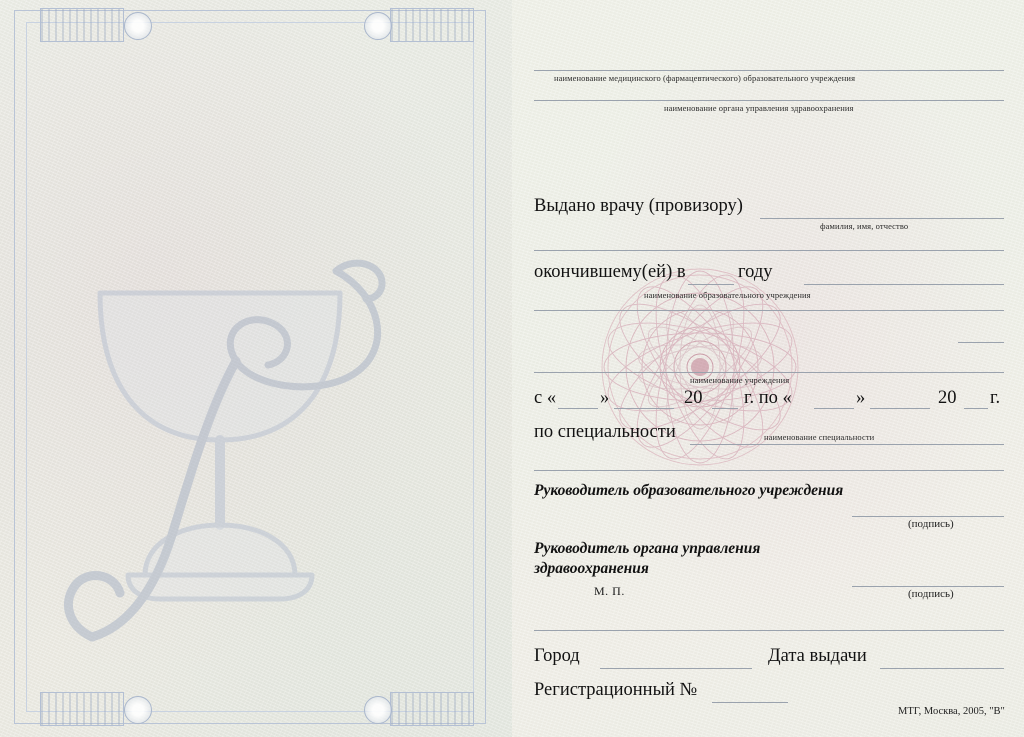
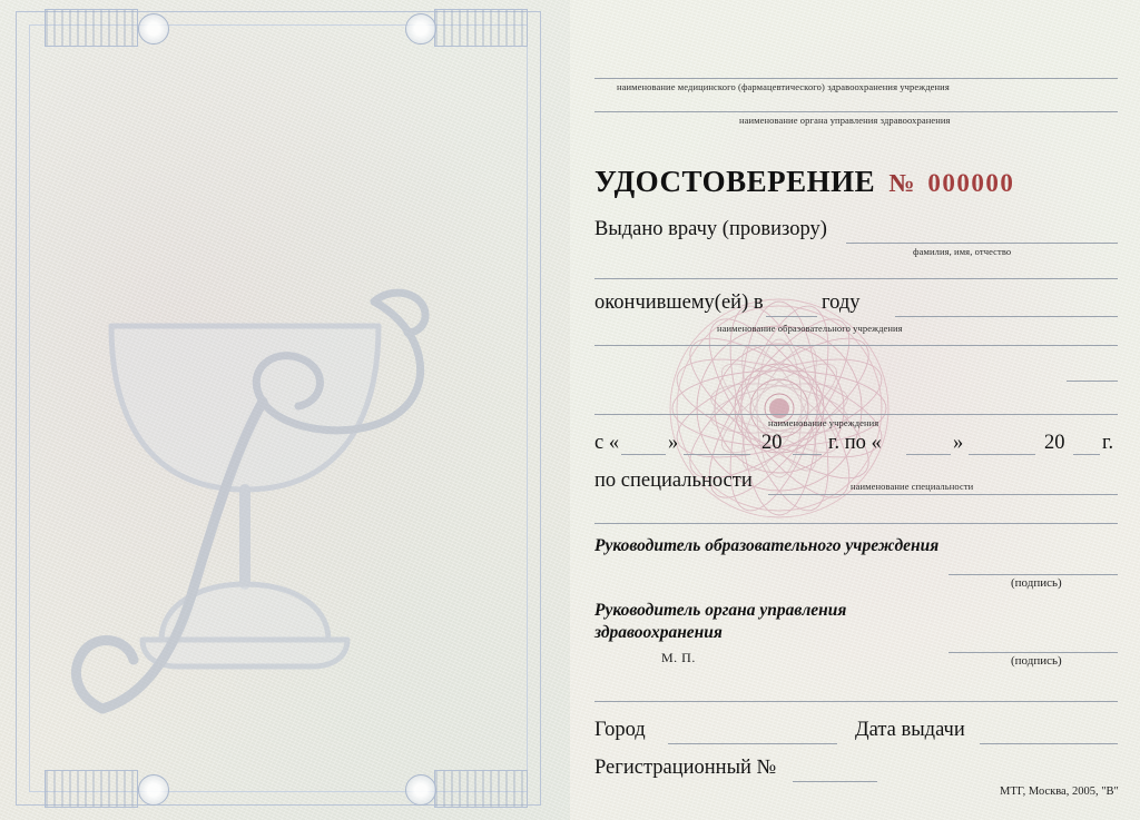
- наименование медицинского (фармацевтического) образовательного учреждения
+ наименование медицинского (фармацевтического) здравоохранения учреждения
  наименование органа управления здравоохранения
+ УДОСТОВЕРЕНИЕ
+ №
+ 000000
  Выдано врачу (провизору)
  фамилия, имя, отчество
  окончившему(ей) в
  году
  наименование образовательного учреждения
  наименование учреждения
  с «
  »
  20
  г. по «
  »
  20
  г.
  по специальности
  наименование специальности
  Руководитель образовательного учреждения
  (подпись)
  Руководитель органа управления
  здравоохранения
  М. П.
  (подпись)
  Город
  Дата выдачи
  Регистрационный №
  МТГ, Москва, 2005, "В"
